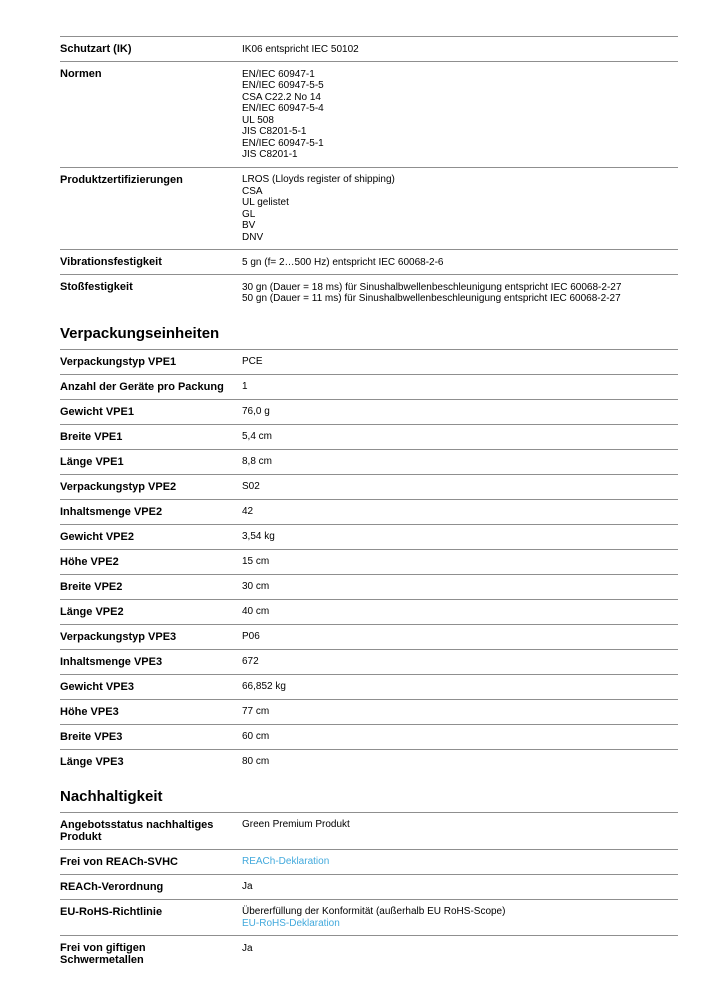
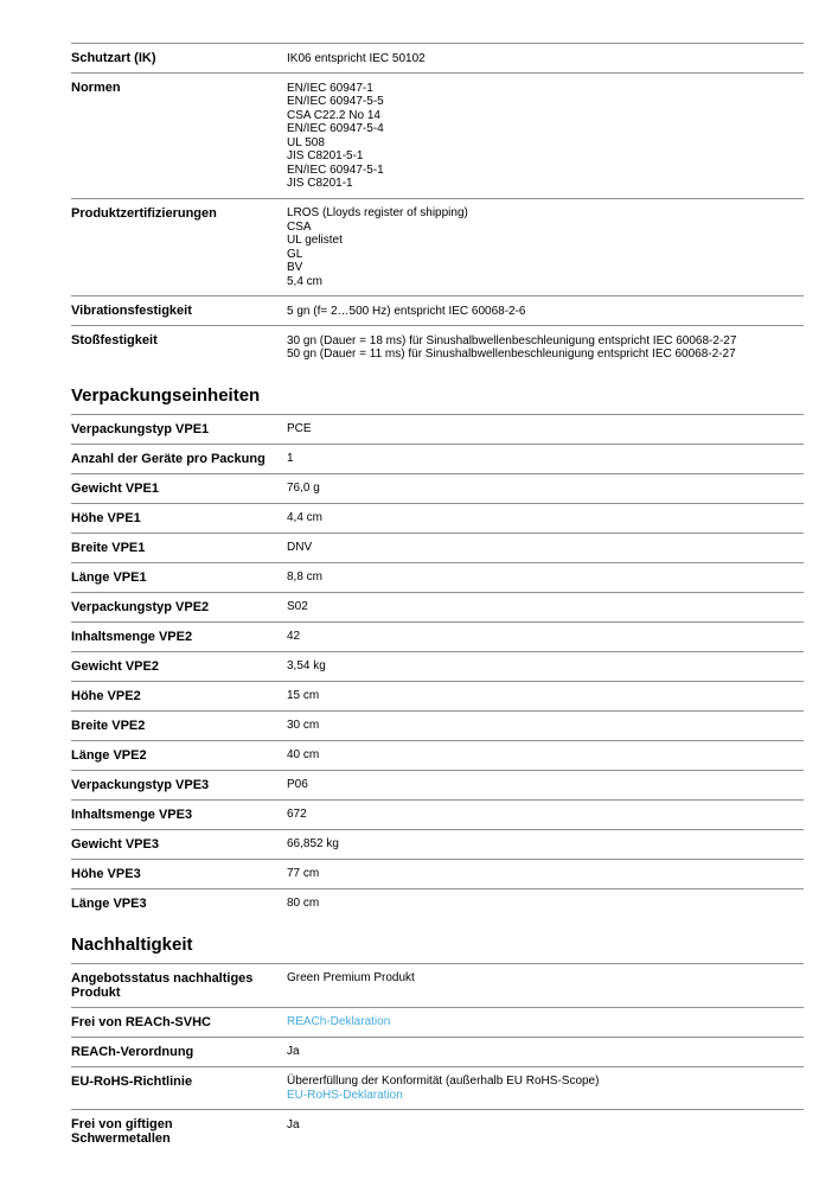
  Schutzart (IK)
  IK06 entspricht IEC 50102
  Normen
  EN/IEC 60947-1
  EN/IEC 60947-5-5
  CSA C22.2 No 14
  EN/IEC 60947-5-4
  UL 508
  JIS C8201-5-1
  EN/IEC 60947-5-1
  JIS C8201-1
  Produktzertifizierungen
  LROS (Lloyds register of shipping)
  CSA
  UL gelistet
  GL
  BV
- DNV
+ 5,4 cm
  Vibrationsfestigkeit
  5 gn (f= 2…500 Hz) entspricht IEC 60068-2-6
  Stoßfestigkeit
  30 gn (Dauer = 18 ms) für Sinushalbwellenbeschleunigung entspricht IEC 60068-2-27
  50 gn (Dauer = 11 ms) für Sinushalbwellenbeschleunigung entspricht IEC 60068-2-27
  Verpackungseinheiten
  Verpackungstyp VPE1
  PCE
  Anzahl der Geräte pro Packung
  1
  Gewicht VPE1
  76,0 g
+ Höhe VPE1
+ 4,4 cm
  Breite VPE1
- 5,4 cm
+ DNV
  Länge VPE1
  8,8 cm
  Verpackungstyp VPE2
  S02
  Inhaltsmenge VPE2
  42
  Gewicht VPE2
  3,54 kg
  Höhe VPE2
  15 cm
  Breite VPE2
  30 cm
  Länge VPE2
  40 cm
  Verpackungstyp VPE3
  P06
  Inhaltsmenge VPE3
  672
  Gewicht VPE3
  66,852 kg
  Höhe VPE3
  77 cm
- Breite VPE3
- 60 cm
  Länge VPE3
  80 cm
  Nachhaltigkeit
  Angebotsstatus nachhaltiges Produkt
  Green Premium Produkt
  Frei von REACh-SVHC
  REACh-Deklaration
  REACh-Verordnung
  Ja
  EU-RoHS-Richtlinie
  Übererfüllung der Konformität (außerhalb EU RoHS-Scope)
  EU-RoHS-Deklaration
  Frei von giftigen Schwermetallen
  Ja
